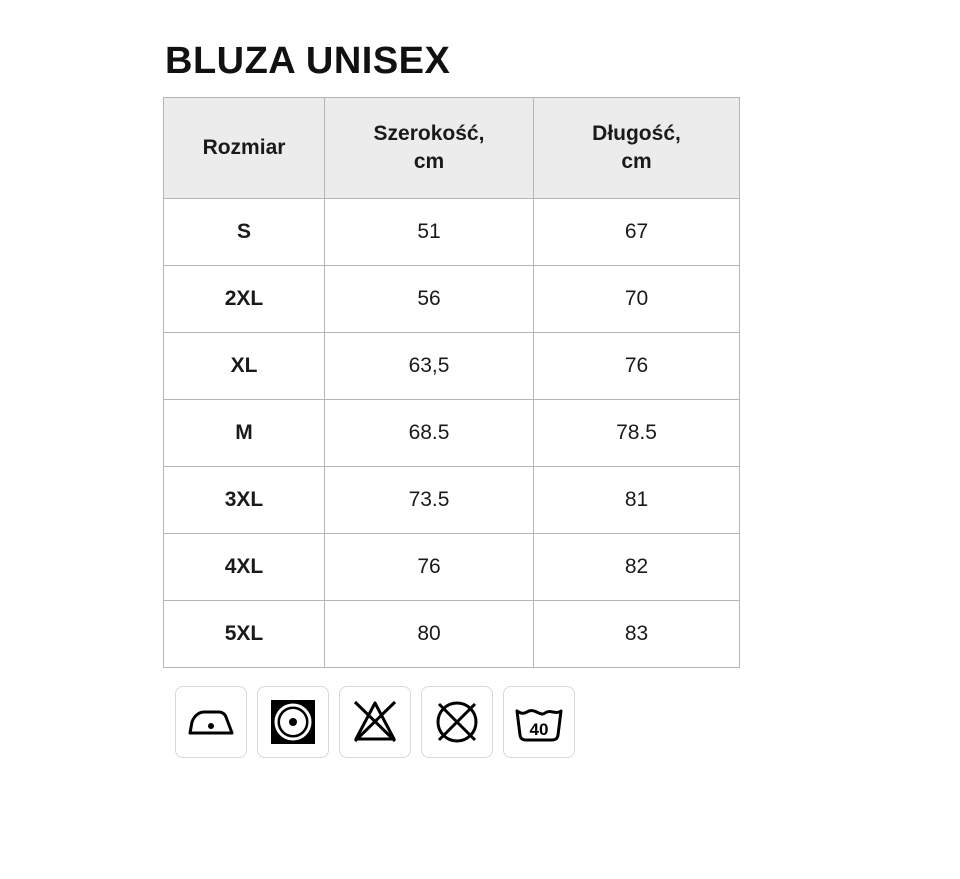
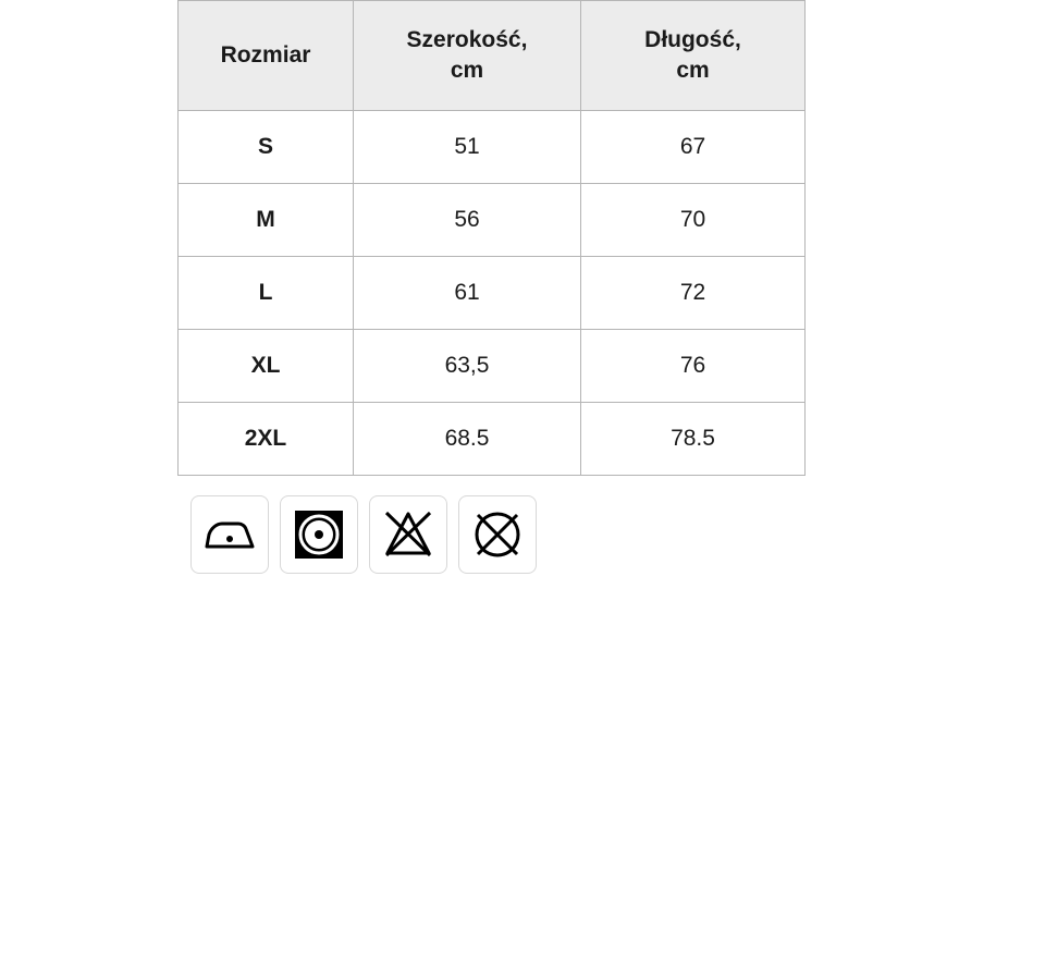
- BLUZA UNISEX
  Rozmiar	Szerokość, cm	Długość, cm
  S	51	67
- 2XL	56	70
+ M	56	70
+ L	61	72
  XL	63,5	76
- M	68.5	78.5
+ 2XL	68.5	78.5
- 3XL	73.5	81
- 4XL	76	82
- 5XL	80	83
- 40
